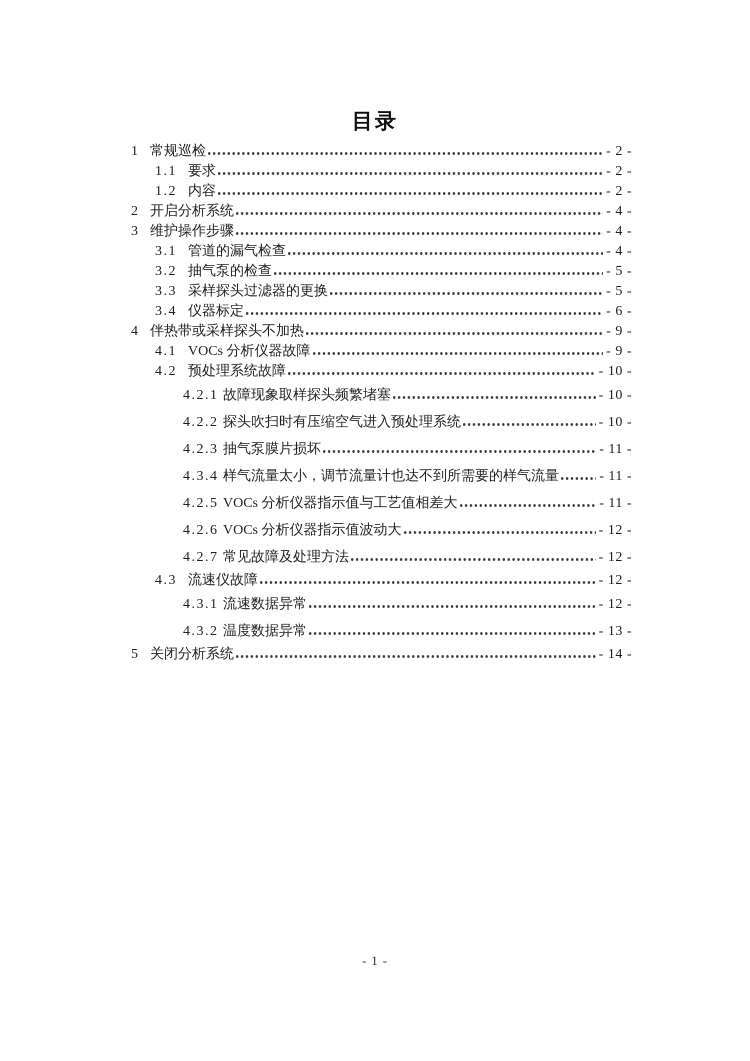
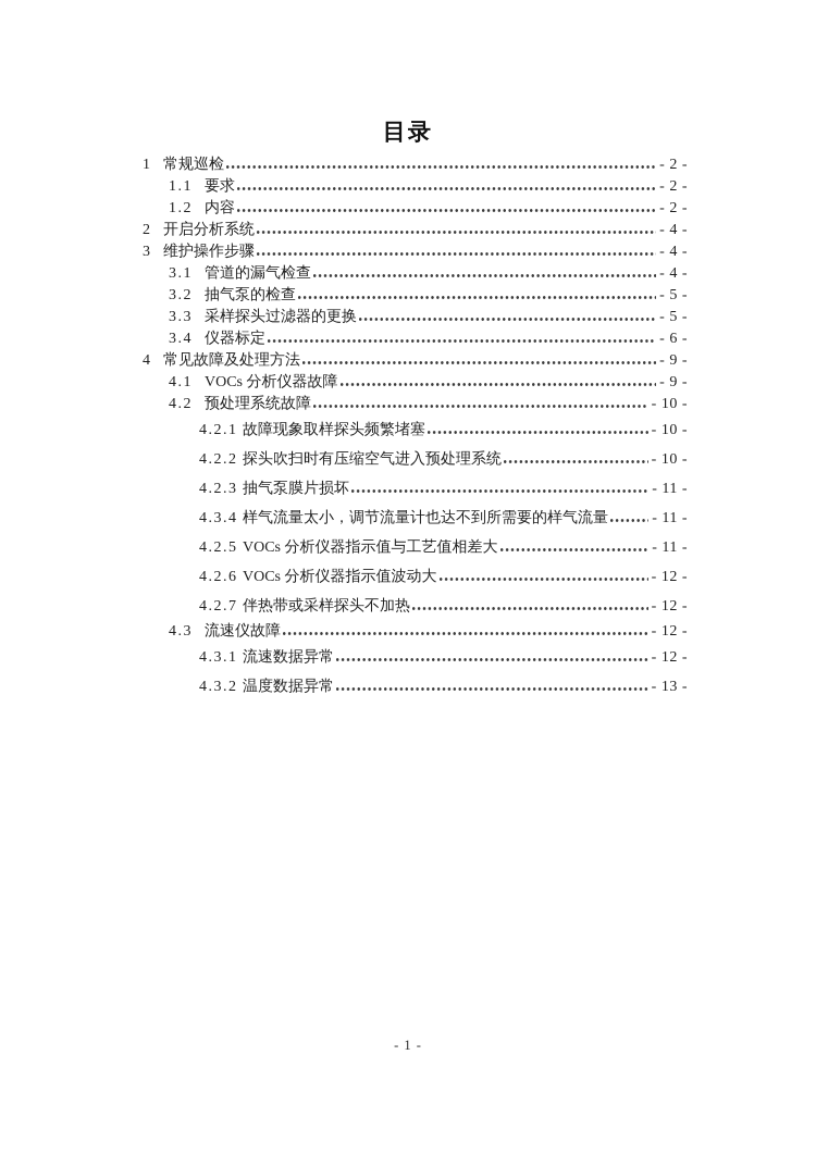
  目录
  1
  常规巡检
  - 2 -
  1.1
  要求
  - 2 -
  1.2
  内容
  - 2 -
  2
  开启分析系统
  - 4 -
  3
  维护操作步骤
  - 4 -
  3.1
  管道的漏气检查
  - 4 -
  3.2
  抽气泵的检查
  - 5 -
  3.3
  采样探头过滤器的更换
  - 5 -
  3.4
  仪器标定
  - 6 -
  4
- 伴热带或采样探头不加热
+ 常见故障及处理方法
  - 9 -
  4.1
  VOCs 分析仪器故障
  - 9 -
  4.2
  预处理系统故障
  - 10 -
  4.2.1
  故障现象取样探头频繁堵塞
  - 10 -
  4.2.2
  探头吹扫时有压缩空气进入预处理系统
  - 10 -
  4.2.3
  抽气泵膜片损坏
  - 11 -
  4.3.4
  样气流量太小，调节流量计也达不到所需要的样气流量
  - 11 -
  4.2.5
  VOCs 分析仪器指示值与工艺值相差大
  - 11 -
  4.2.6
  VOCs 分析仪器指示值波动大
  - 12 -
  4.2.7
- 常见故障及处理方法
+ 伴热带或采样探头不加热
  - 12 -
  4.3
  流速仪故障
  - 12 -
  4.3.1
  流速数据异常
  - 12 -
  4.3.2
  温度数据异常
  - 13 -
- 5
- 关闭分析系统
- - 14 -
  - 1 -
